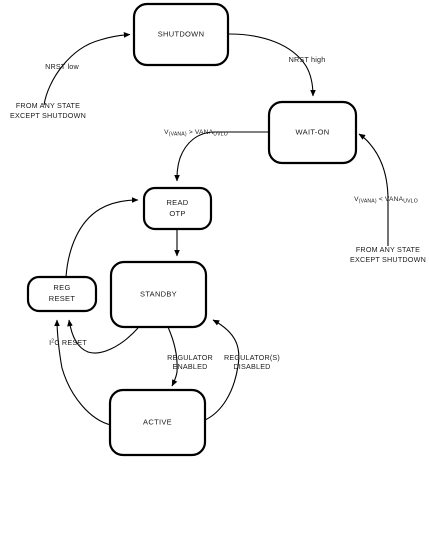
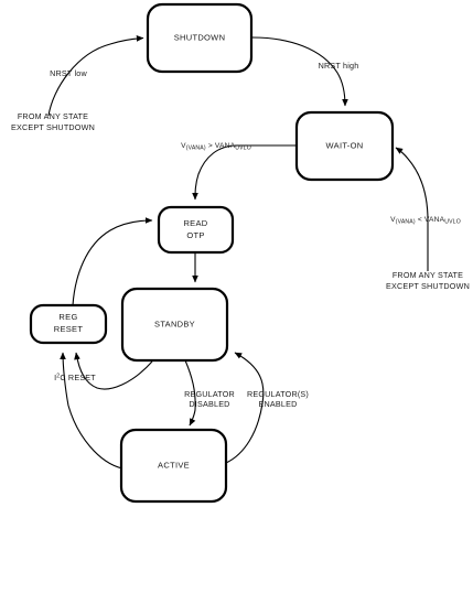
  NRST low
  NRST high
  REGULATOR
- ENABLED
+ DISABLED
  REGULATOR(S)
- DISABLED
+ ENABLED
  I C RESET
  FROM ANY STATE
  EXCEPT SHUTDOWN
  FROM ANY STATE
  EXCEPT SHUTDOWN
  SHUTDOWN
  WAIT-ON
  READ
  OTP
  STANDBY
  REG
  RESET
  ACTIVE
